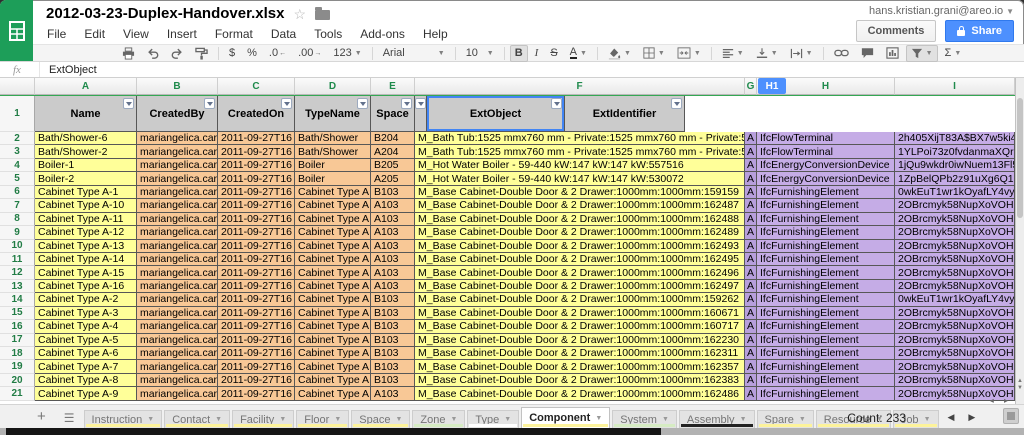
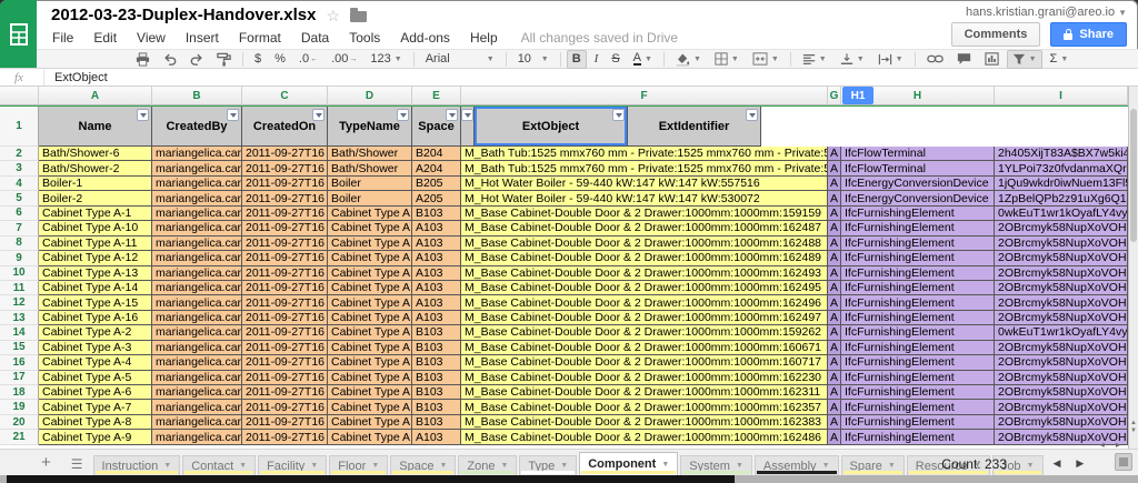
  2012-03-23-Duplex-Handover.xlsx
  ☆
  File
  Edit
  View
  Insert
  Format
  Data
  Tools
  Add-ons
  Help
+ All changes saved in Drive
  hans.kristian.grani@areo.io ▼
  Comments
  Share
  $
  %
  .0
  .00
  123
  Arial
  10
  B
  I
  S
  A
  Σ
  fx
  ExtObject
  A
  B
  C
  D
  E
  F
  G
  H
  I
  1
  Name
  CreatedBy
  CreatedOn
  TypeName
  Space
  ExtObject
  ExtIdentifier
  2
  Bath/Shower-6
  mariangelica.car
  2011-09-27T16
  Bath/Shower
  B204
  M_Bath Tub:1525 mmx760 mm - Private:1525 mmx760 mm - Private:
  A
  IfcFlowTerminal
  2h405XijT83A$BX7w5ki4
  3
  Bath/Shower-2
  mariangelica.car
  2011-09-27T16
  Bath/Shower
  A204
  M_Bath Tub:1525 mmx760 mm - Private:1525 mmx760 mm - Private:
  A
  IfcFlowTerminal
  1YLPoi73z0fvdanmaXQr
  4
  Boiler-1
  mariangelica.car
  2011-09-27T16
  Boiler
  B205
  M_Hot Water Boiler - 59-440 kW:147 kW:147 kW:557516
  A
  IfcEnergyConversionDevice
  1jQu9wkdr0iwNuem13Fl
  5
  Boiler-2
  mariangelica.car
  2011-09-27T16
  Boiler
  A205
  M_Hot Water Boiler - 59-440 kW:147 kW:147 kW:530072
  A
  IfcEnergyConversionDevice
  1ZpBelQPb2z91uXg6Q1
  6
  Cabinet Type A-1
  mariangelica.car
  2011-09-27T16
  Cabinet Type A
  B103
  M_Base Cabinet-Double Door & 2 Drawer:1000mm:1000mm:159159
  A
  IfcFurnishingElement
  0wkEuT1wr1kOyafLY4vy
  7
  Cabinet Type A-10
  mariangelica.car
  2011-09-27T16
  Cabinet Type A
  A103
  M_Base Cabinet-Double Door & 2 Drawer:1000mm:1000mm:162487
  A
  IfcFurnishingElement
  2OBrcmyk58NupXoVOH
  8
  Cabinet Type A-11
  mariangelica.car
  2011-09-27T16
  Cabinet Type A
  A103
  M_Base Cabinet-Double Door & 2 Drawer:1000mm:1000mm:162488
  A
  IfcFurnishingElement
  2OBrcmyk58NupXoVOH
  9
  Cabinet Type A-12
  mariangelica.car
  2011-09-27T16
  Cabinet Type A
  A103
  M_Base Cabinet-Double Door & 2 Drawer:1000mm:1000mm:162489
  A
  IfcFurnishingElement
  2OBrcmyk58NupXoVOH
  10
  Cabinet Type A-13
  mariangelica.car
  2011-09-27T16
  Cabinet Type A
  A103
  M_Base Cabinet-Double Door & 2 Drawer:1000mm:1000mm:162493
  A
  IfcFurnishingElement
  2OBrcmyk58NupXoVOH
  11
  Cabinet Type A-14
  mariangelica.car
  2011-09-27T16
  Cabinet Type A
  A103
  M_Base Cabinet-Double Door & 2 Drawer:1000mm:1000mm:162495
  A
  IfcFurnishingElement
  2OBrcmyk58NupXoVOH
  12
  Cabinet Type A-15
  mariangelica.car
  2011-09-27T16
  Cabinet Type A
  A103
  M_Base Cabinet-Double Door & 2 Drawer:1000mm:1000mm:162496
  A
  IfcFurnishingElement
  2OBrcmyk58NupXoVOH
  13
  Cabinet Type A-16
  mariangelica.car
  2011-09-27T16
  Cabinet Type A
  A103
  M_Base Cabinet-Double Door & 2 Drawer:1000mm:1000mm:162497
  A
  IfcFurnishingElement
  2OBrcmyk58NupXoVOH
  14
  Cabinet Type A-2
  mariangelica.car
  2011-09-27T16
  Cabinet Type A
  B103
  M_Base Cabinet-Double Door & 2 Drawer:1000mm:1000mm:159262
  A
  IfcFurnishingElement
  0wkEuT1wr1kOyafLY4vy
  15
  Cabinet Type A-3
  mariangelica.car
  2011-09-27T16
  Cabinet Type A
  B103
  M_Base Cabinet-Double Door & 2 Drawer:1000mm:1000mm:160671
  A
  IfcFurnishingElement
  2OBrcmyk58NupXoVOH
  16
  Cabinet Type A-4
  mariangelica.car
  2011-09-27T16
  Cabinet Type A
  B103
  M_Base Cabinet-Double Door & 2 Drawer:1000mm:1000mm:160717
  A
  IfcFurnishingElement
  2OBrcmyk58NupXoVOH
  17
  Cabinet Type A-5
  mariangelica.car
  2011-09-27T16
  Cabinet Type A
  B103
  M_Base Cabinet-Double Door & 2 Drawer:1000mm:1000mm:162230
  A
  IfcFurnishingElement
  2OBrcmyk58NupXoVOH
  18
  Cabinet Type A-6
  mariangelica.car
  2011-09-27T16
  Cabinet Type A
  B103
  M_Base Cabinet-Double Door & 2 Drawer:1000mm:1000mm:162311
  A
  IfcFurnishingElement
  2OBrcmyk58NupXoVOH
  19
  Cabinet Type A-7
  mariangelica.car
  2011-09-27T16
  Cabinet Type A
  B103
  M_Base Cabinet-Double Door & 2 Drawer:1000mm:1000mm:162357
  A
  IfcFurnishingElement
  2OBrcmyk58NupXoVOH
  20
  Cabinet Type A-8
  mariangelica.car
  2011-09-27T16
  Cabinet Type A
  B103
  M_Base Cabinet-Double Door & 2 Drawer:1000mm:1000mm:162383
  A
  IfcFurnishingElement
  2OBrcmyk58NupXoVOH
  21
  Cabinet Type A-9
  mariangelica.car
  2011-09-27T16
  Cabinet Type A
  A103
  M_Base Cabinet-Double Door & 2 Drawer:1000mm:1000mm:162486
  A
  IfcFurnishingElement
  2OBrcmyk58NupXoVOH
  H1
  ◂ ▸
  +
  ☰
  Instruction
  Contact
  Facility
  Floor
  Space
  Zone
  Type
  Component
  System
  Assembly
  Spare
  Resource
  Job
  ◀
  ▶
  Count: 233
